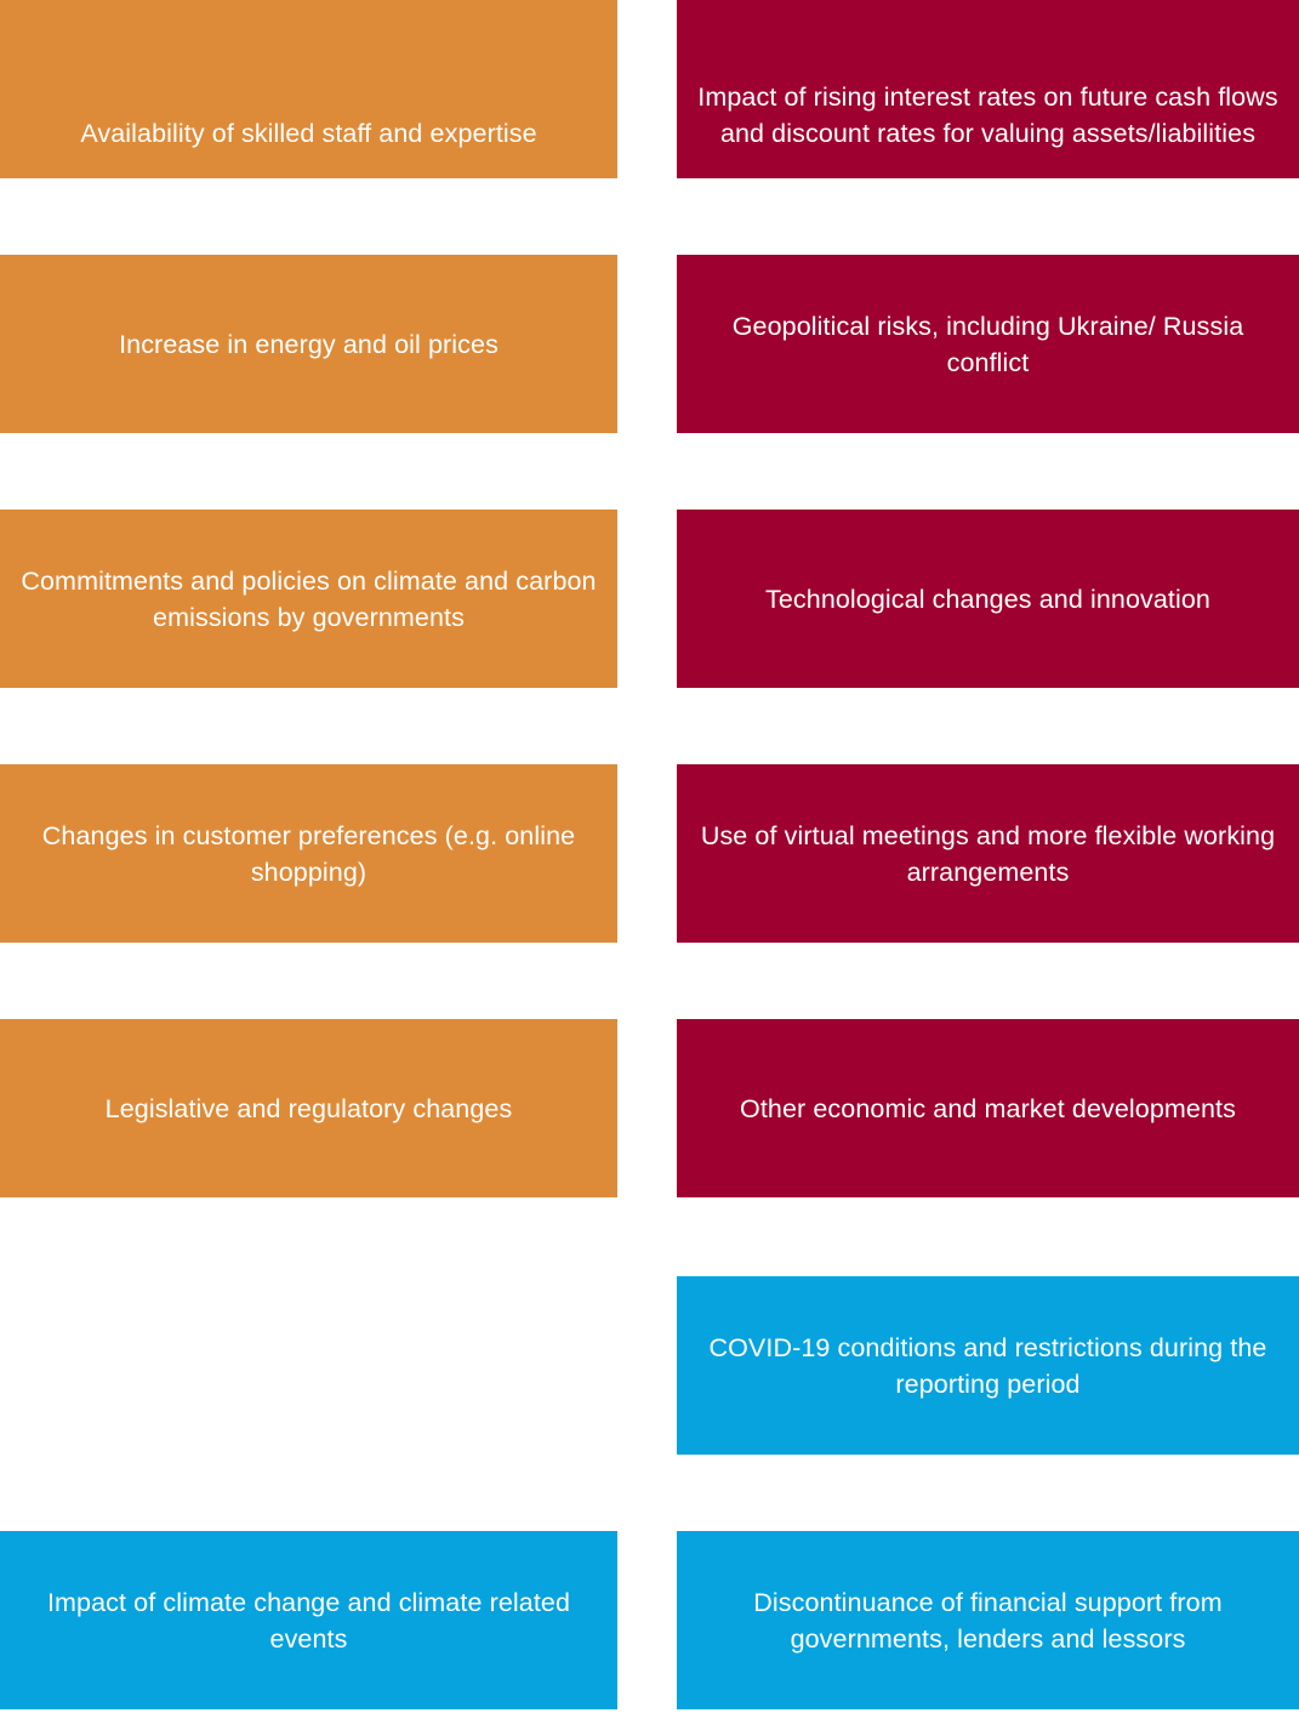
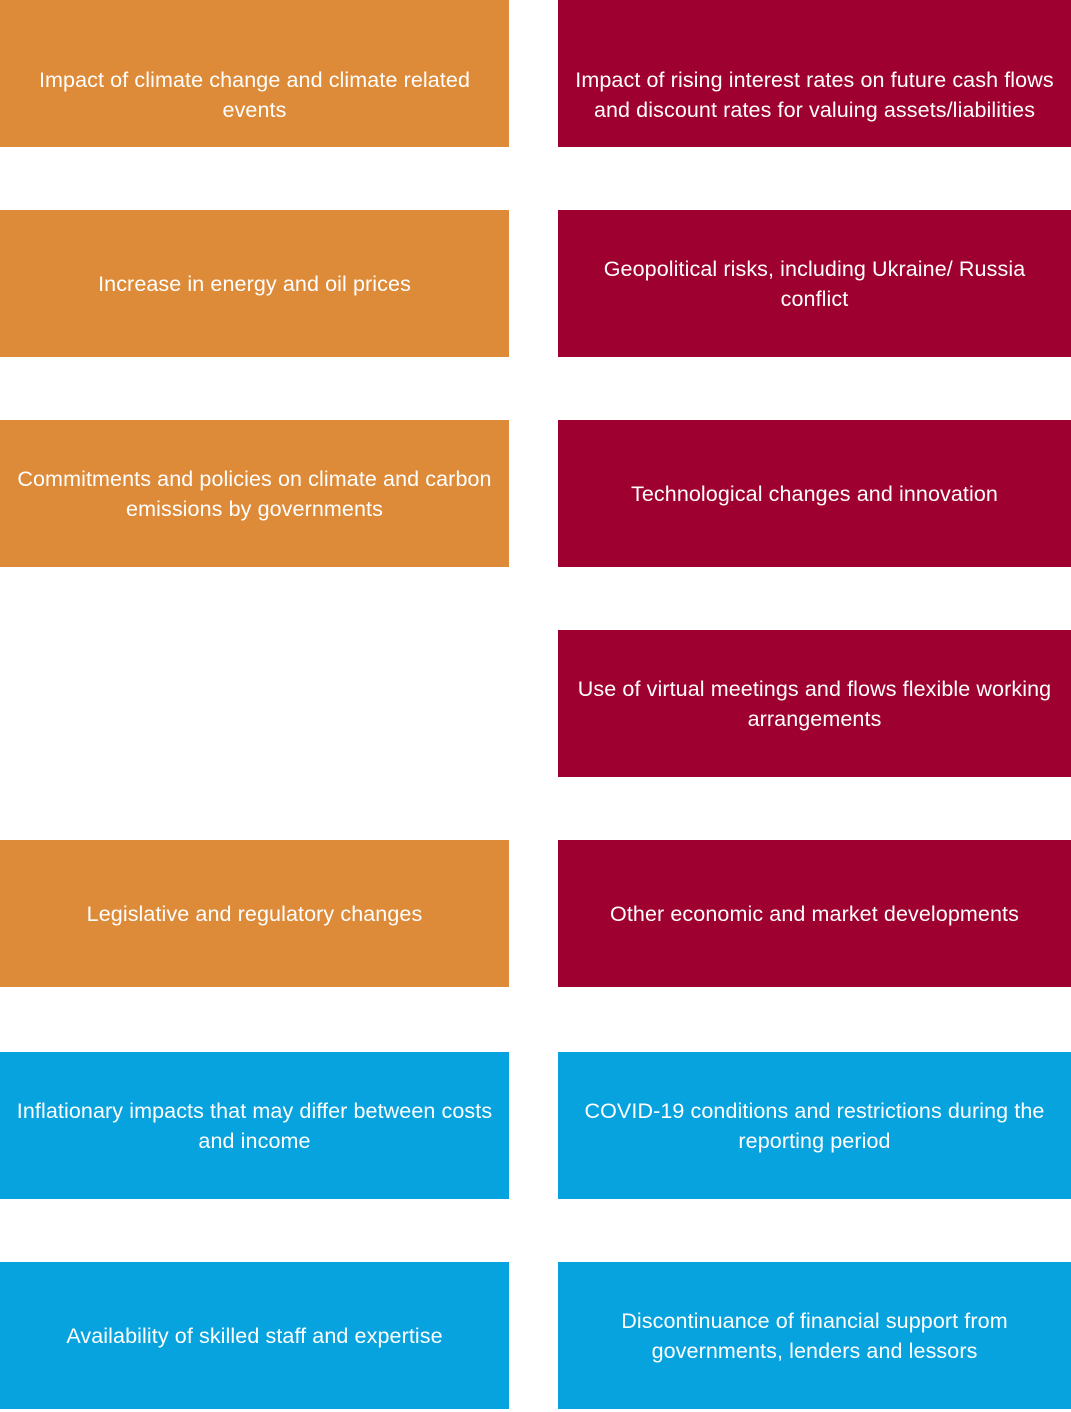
- Availability of skilled staff and expertise
+ Impact of climate change and climate related events
  Impact of rising interest rates on future cash flows and discount rates for valuing assets/liabilities
  Increase in energy and oil prices
  Geopolitical risks, including Ukraine/ Russia conflict
  Commitments and policies on climate and carbon emissions by governments
  Technological changes and innovation
- Changes in customer preferences (e.g. online shopping)
- Use of virtual meetings and more flexible working arrangements
+ Use of virtual meetings and flows flexible working arrangements
  Legislative and regulatory changes
  Other economic and market developments
+ Inflationary impacts that may differ between costs and income
  COVID-19 conditions and restrictions during the reporting period
- Impact of climate change and climate related events
+ Availability of skilled staff and expertise
  Discontinuance of financial support from governments, lenders and lessors
